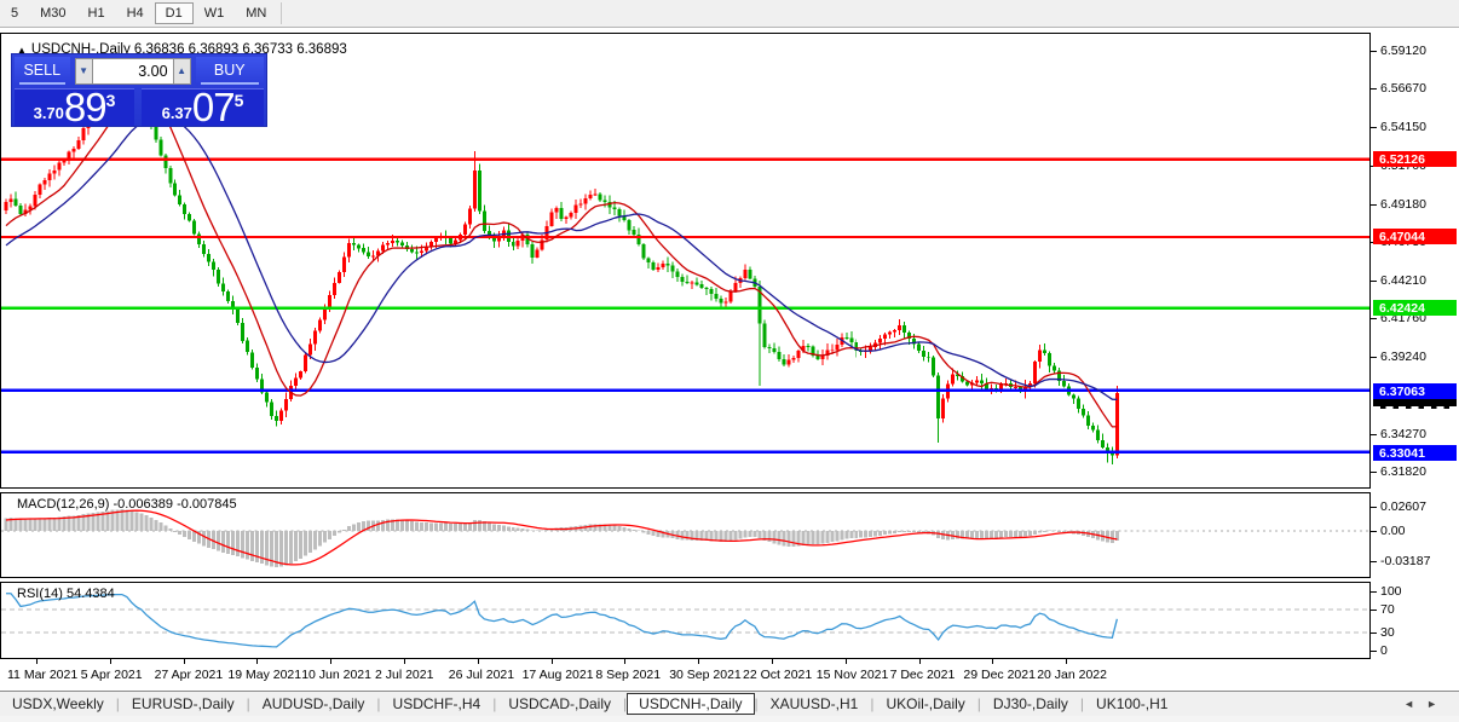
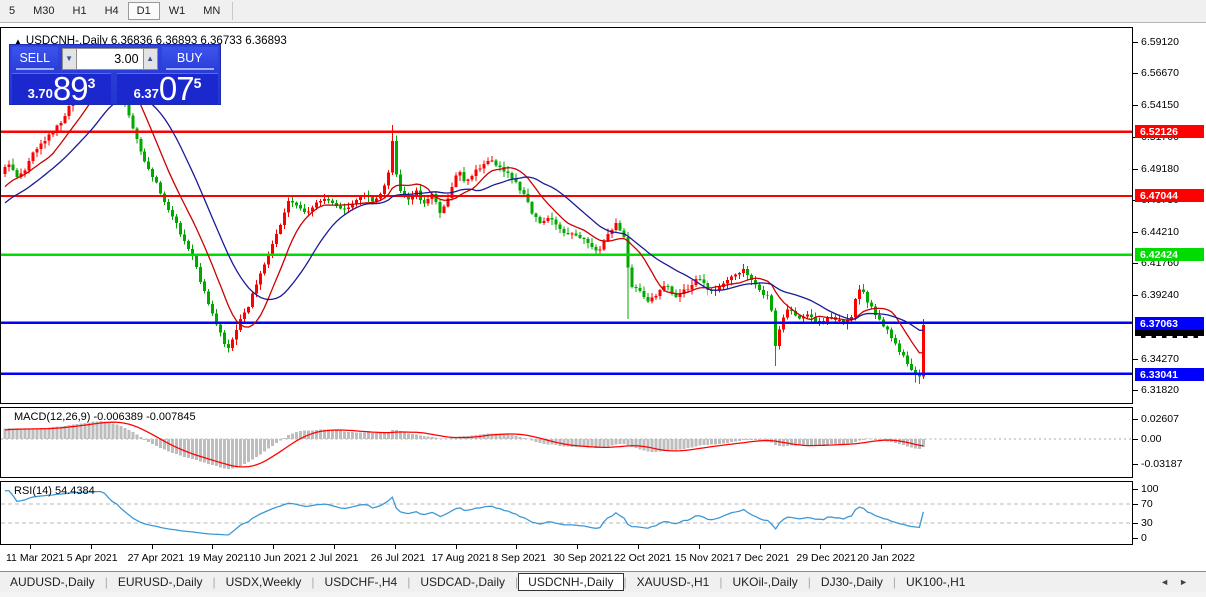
  5
  M30
  H1
  H4
  D1
  W1
  MN
  ▲ USDCNH-,Daily 6.36836 6.36893 6.36733 6.36893
  SELL
  ▼
  3.00
  ▲
  BUY
  3.70
  89
  3
  6.37
  07
  5
  MACD(12,26,9) -0.006389 -0.007845
  RSI(14) 54.4384
  6.59120
  6.56670
  6.54150
  6.49180
  6.44210
  6.41760
  6.39240
  6.34270
  6.31820
  0.02607
  0.00
  -0.03187
  100
  70
  30
  0
  6.52126
  6.47044
  6.42424
  6.37063
  6.33041
  11 Mar 2021
  5 Apr 2021
  27 Apr 2021
  19 May 2021
  10 Jun 2021
  2 Jul 2021
  26 Jul 2021
  17 Aug 2021
  8 Sep 2021
  30 Sep 2021
  22 Oct 2021
  15 Nov 2021
  7 Dec 2021
  29 Dec 2021
  20 Jan 2022
- USDX,Weekly
+ AUDUSD-,Daily
  |
  EURUSD-,Daily
  |
- AUDUSD-,Daily
+ USDX,Weekly
  |
  USDCHF-,H4
  |
  USDCAD-,Daily
  |
  USDCNH-,Daily
  |
  XAUUSD-,H1
  |
  UKOil-,Daily
  |
  DJ30-,Daily
  |
  UK100-,H1
  ◄►
